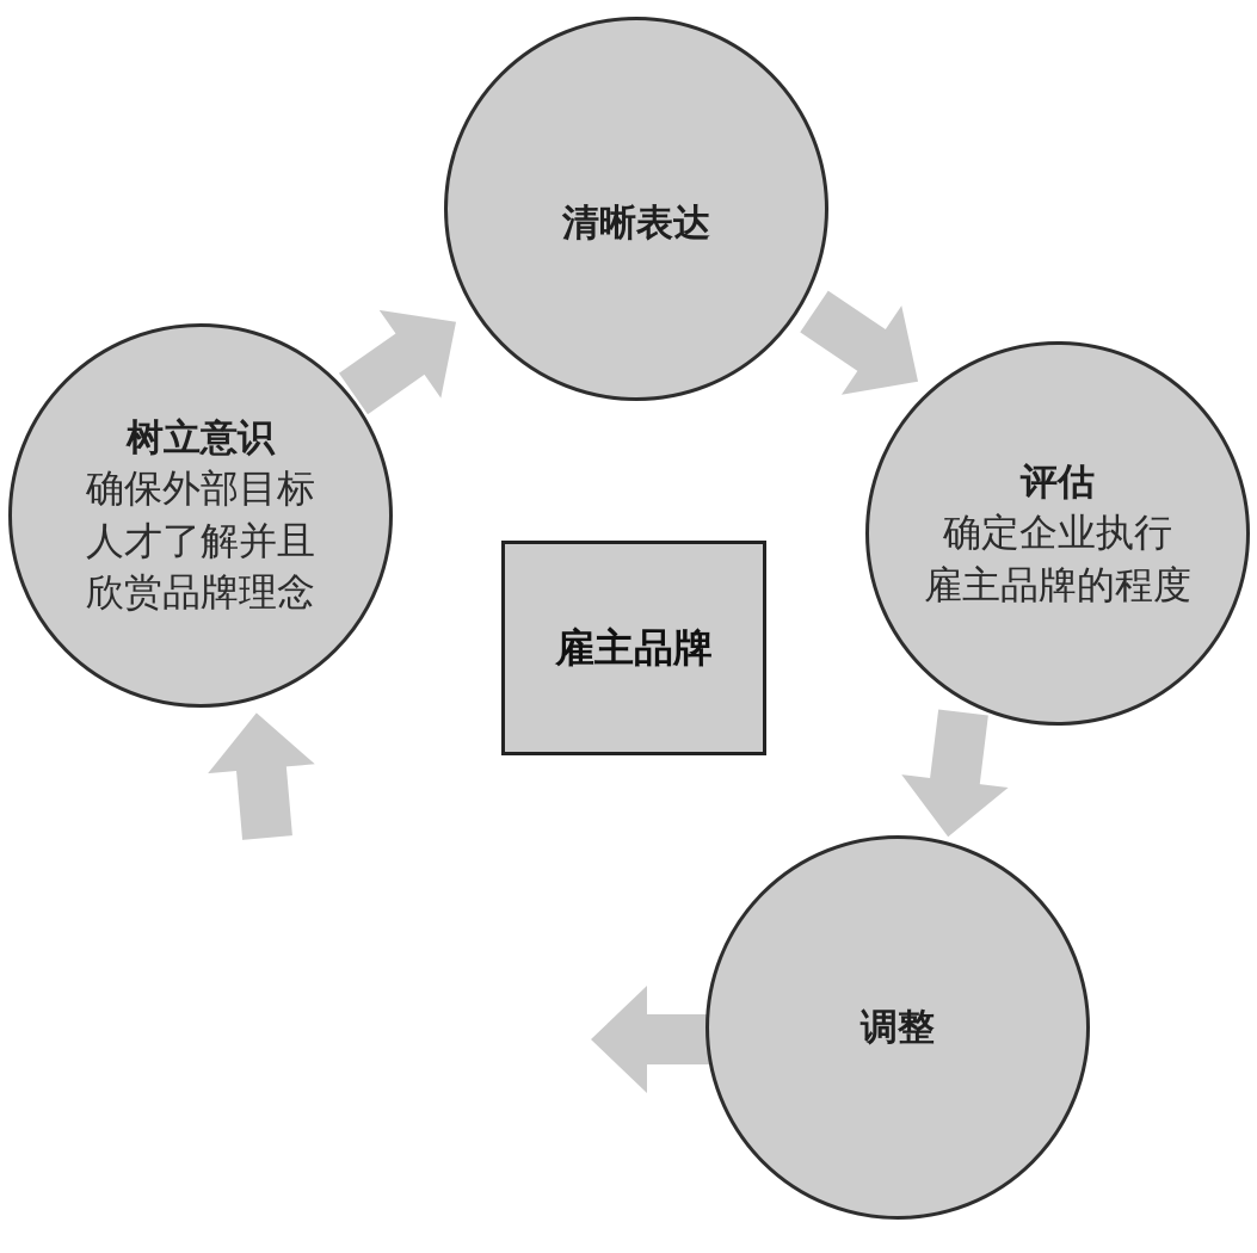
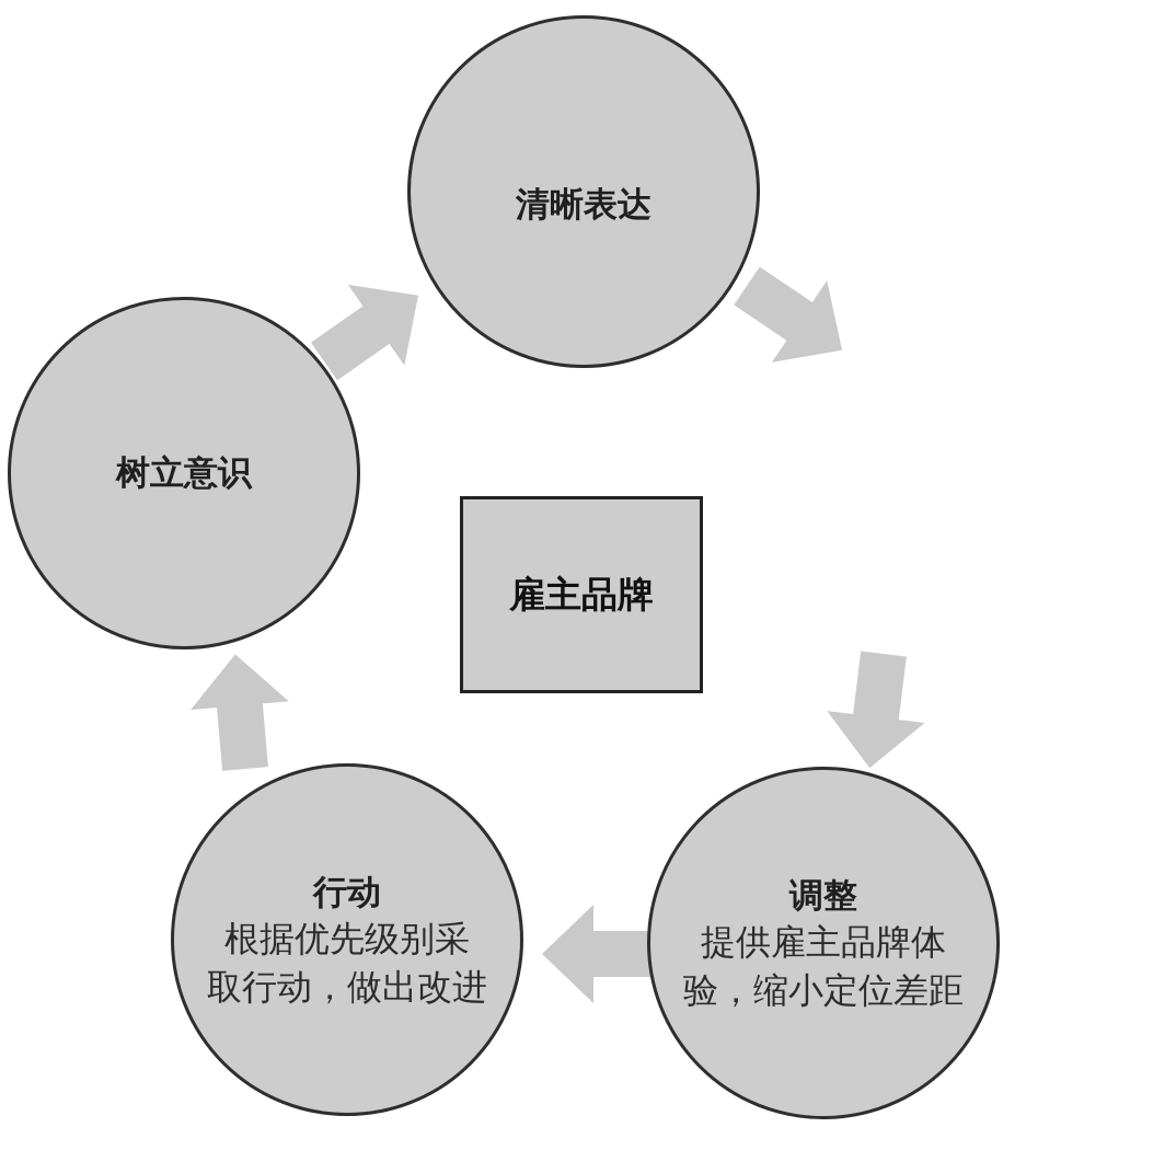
  清晰表达
- 评估
- 确定企业执行
- 雇主品牌的程度
  调整
+ 提供雇主品牌体
+ 验，缩小定位差距
+ 行动
+ 根据优先级别采
+ 取行动，做出改进
  树立意识
- 确保外部目标
- 人才了解并且
- 欣赏品牌理念
  雇主品牌
